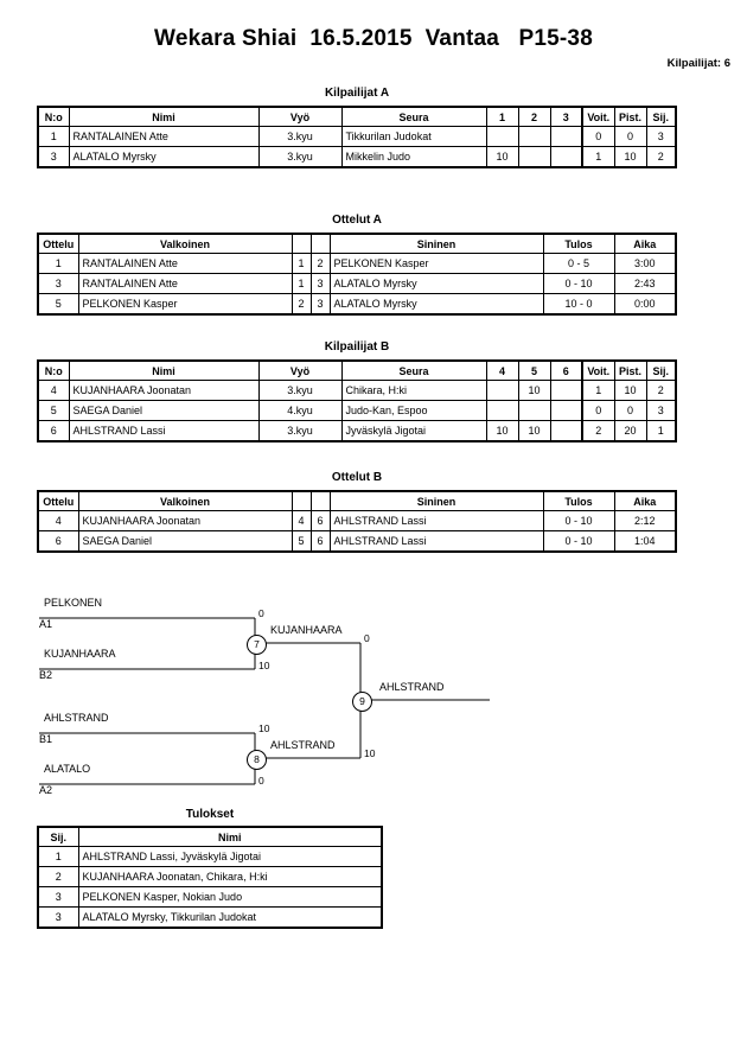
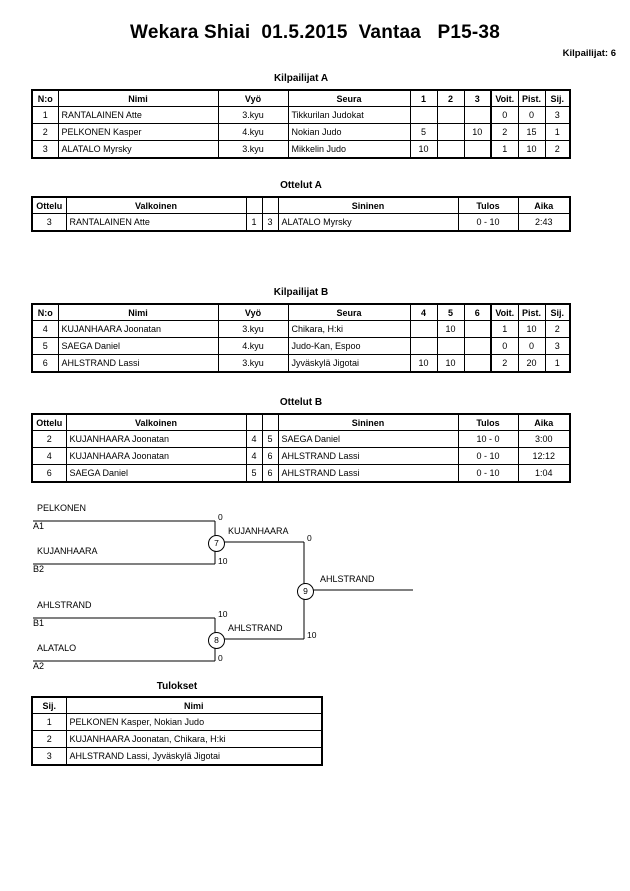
- Wekara Shiai 16.5.2015 Vantaa P15-38
+ Wekara Shiai 01.5.2015 Vantaa P15-38
  Kilpailijat: 6
  Kilpailijat A
  N:o	Nimi	Vyö	Seura	1	2	3	Voit.	Pist.	Sij.
  1	RANTALAINEN Atte	3.kyu	Tikkurilan Judokat				0	0	3
+ 2	PELKONEN Kasper	4.kyu	Nokian Judo	5		10	2	15	1
  3	ALATALO Myrsky	3.kyu	Mikkelin Judo	10			1	10	2
  Ottelut A
  Ottelu	Valkoinen			Sininen	Tulos	Aika
- 1	RANTALAINEN Atte	1	2	PELKONEN Kasper	0 - 5	3:00
  3	RANTALAINEN Atte	1	3	ALATALO Myrsky	0 - 10	2:43
- 5	PELKONEN Kasper	2	3	ALATALO Myrsky	10 - 0	0:00
  Kilpailijat B
  N:o	Nimi	Vyö	Seura	4	5	6	Voit.	Pist.	Sij.
  4	KUJANHAARA Joonatan	3.kyu	Chikara, H:ki		10		1	10	2
  5	SAEGA Daniel	4.kyu	Judo-Kan, Espoo				0	0	3
  6	AHLSTRAND Lassi	3.kyu	Jyväskylä Jigotai	10	10		2	20	1
  Ottelut B
  Ottelu	Valkoinen			Sininen	Tulos	Aika
+ 2	KUJANHAARA Joonatan	4	5	SAEGA Daniel	10 - 0	3:00
- 4	KUJANHAARA Joonatan	4	6	AHLSTRAND Lassi	0 - 10	2:12
+ 4	KUJANHAARA Joonatan	4	6	AHLSTRAND Lassi	0 - 10	12:12
  6	SAEGA Daniel	5	6	AHLSTRAND Lassi	0 - 10	1:04
  PELKONEN
  A1
  KUJANHAARA
  B2
  AHLSTRAND
  B1
  ALATALO
  A2
  7
  KUJANHAARA
  0
  10
  8
  AHLSTRAND
  10
  0
  9
  AHLSTRAND
  0
  10
  Tulokset
  Sij.	Nimi
- 1	AHLSTRAND Lassi, Jyväskylä Jigotai
+ 1	PELKONEN Kasper, Nokian Judo
  2	KUJANHAARA Joonatan, Chikara, H:ki
- 3	PELKONEN Kasper, Nokian Judo
+ 3	AHLSTRAND Lassi, Jyväskylä Jigotai
- 3	ALATALO Myrsky, Tikkurilan Judokat
